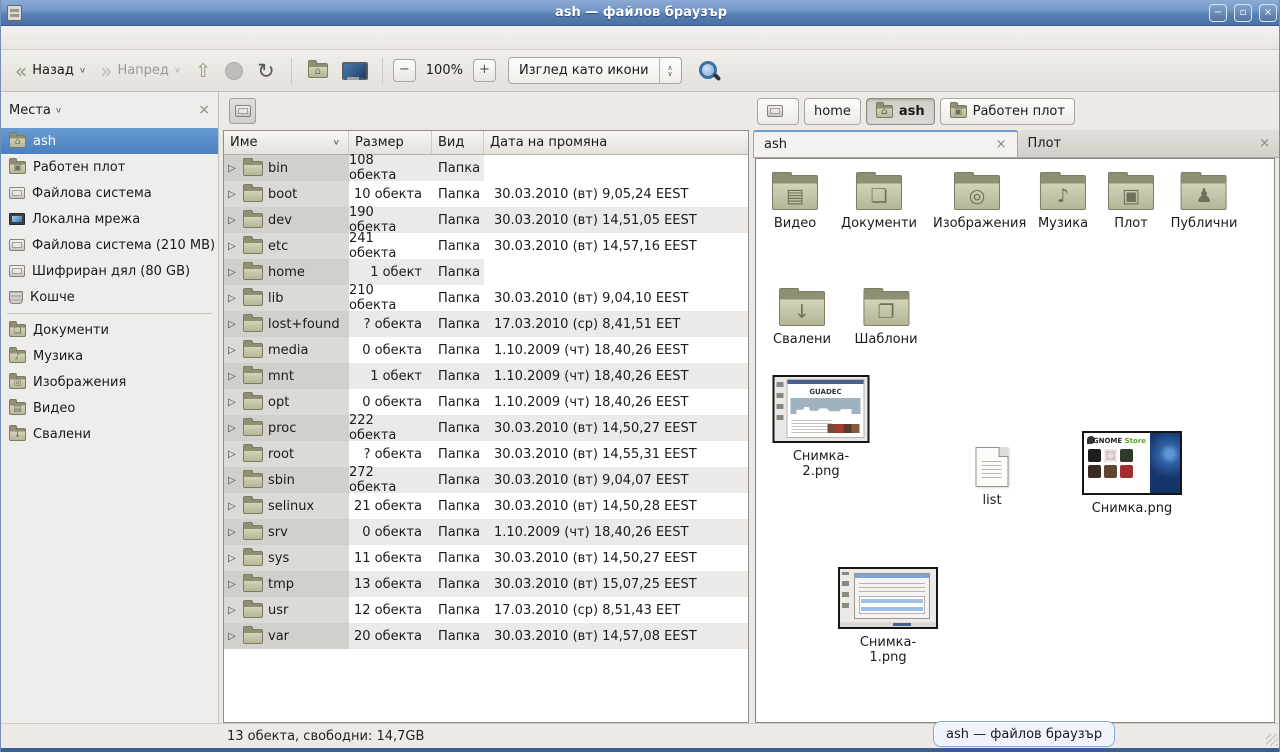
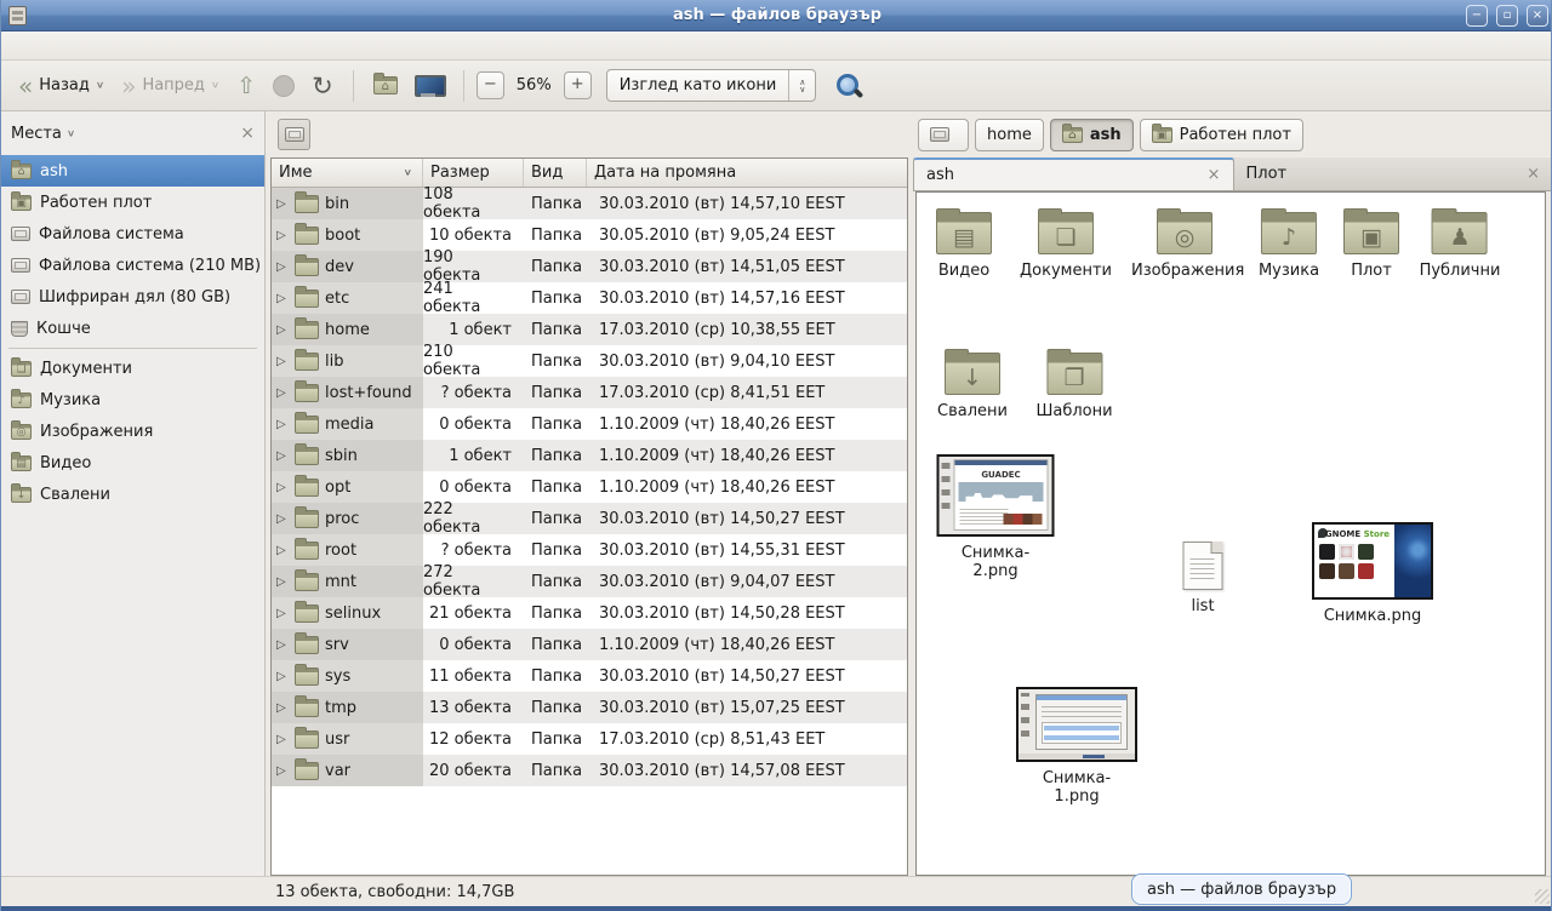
  ash — файлов браузър
  −
  ▫
  ×
  «
  Назад
  ∨
  »
  Напред
  ∨
  ⇧
  ↻
  −
- 100%
+ 56%
  +
  Изглед като икони
  ∧
  ∨
  Места
  ∨
  ×
  ash
  Работен плот
  Файлова система
- Локална мрежа
  Файлова система (210 MB)
  Шифриран дял (80 GB)
  Кошче
  Документи
  Музика
  Изображения
  Видео
  Свалени
  Име
  ∨
  Размер
  Вид
  Дата на промяна
  ▷
  bin
  108 обекта
  Папка
+ 30.03.2010 (вт) 14,57,10 EEST
  ▷
  boot
  10 обекта
  Папка
- 30.03.2010 (вт) 9,05,24 EEST
+ 30.05.2010 (вт) 9,05,24 EEST
  ▷
  dev
  190 обекта
  Папка
  30.03.2010 (вт) 14,51,05 EEST
  ▷
  etc
  241 обекта
  Папка
  30.03.2010 (вт) 14,57,16 EEST
  ▷
  home
  1 обект
  Папка
+ 17.03.2010 (ср) 10,38,55 EET
  ▷
  lib
  210 обекта
  Папка
  30.03.2010 (вт) 9,04,10 EEST
  ▷
  lost+found
  ? обекта
  Папка
  17.03.2010 (ср) 8,41,51 EET
  ▷
  media
  0 обекта
  Папка
  1.10.2009 (чт) 18,40,26 EEST
  ▷
- mnt
+ sbin
  1 обект
  Папка
  1.10.2009 (чт) 18,40,26 EEST
  ▷
  opt
  0 обекта
  Папка
  1.10.2009 (чт) 18,40,26 EEST
  ▷
  proc
  222 обекта
  Папка
  30.03.2010 (вт) 14,50,27 EEST
  ▷
  root
  ? обекта
  Папка
  30.03.2010 (вт) 14,55,31 EEST
  ▷
- sbin
+ mnt
  272 обекта
  Папка
  30.03.2010 (вт) 9,04,07 EEST
  ▷
  selinux
  21 обекта
  Папка
  30.03.2010 (вт) 14,50,28 EEST
  ▷
  srv
  0 обекта
  Папка
  1.10.2009 (чт) 18,40,26 EEST
  ▷
  sys
  11 обекта
  Папка
  30.03.2010 (вт) 14,50,27 EEST
  ▷
  tmp
  13 обекта
  Папка
  30.03.2010 (вт) 15,07,25 EEST
  ▷
  usr
  12 обекта
  Папка
  17.03.2010 (ср) 8,51,43 EET
  ▷
  var
  20 обекта
  Папка
  30.03.2010 (вт) 14,57,08 EEST
  home
  ash
  Работен плот
  ash
  ×
  Плот
  ×
  Видео
  Документи
  Изображения
  Музика
  Плот
  Публични
  Свалени
  Шаблони
  GUADEC
  Снимка-2.png
  list
  GNOME Store
  Снимка.png
  Снимка-1.png
  13 обекта, свободни: 14,7GB
  ash — файлов браузър
